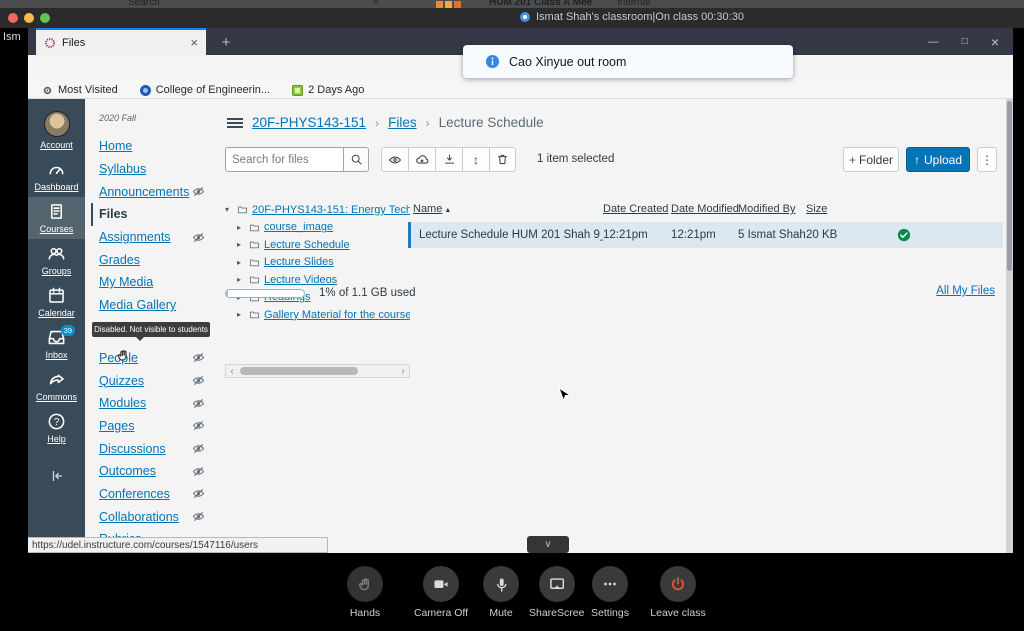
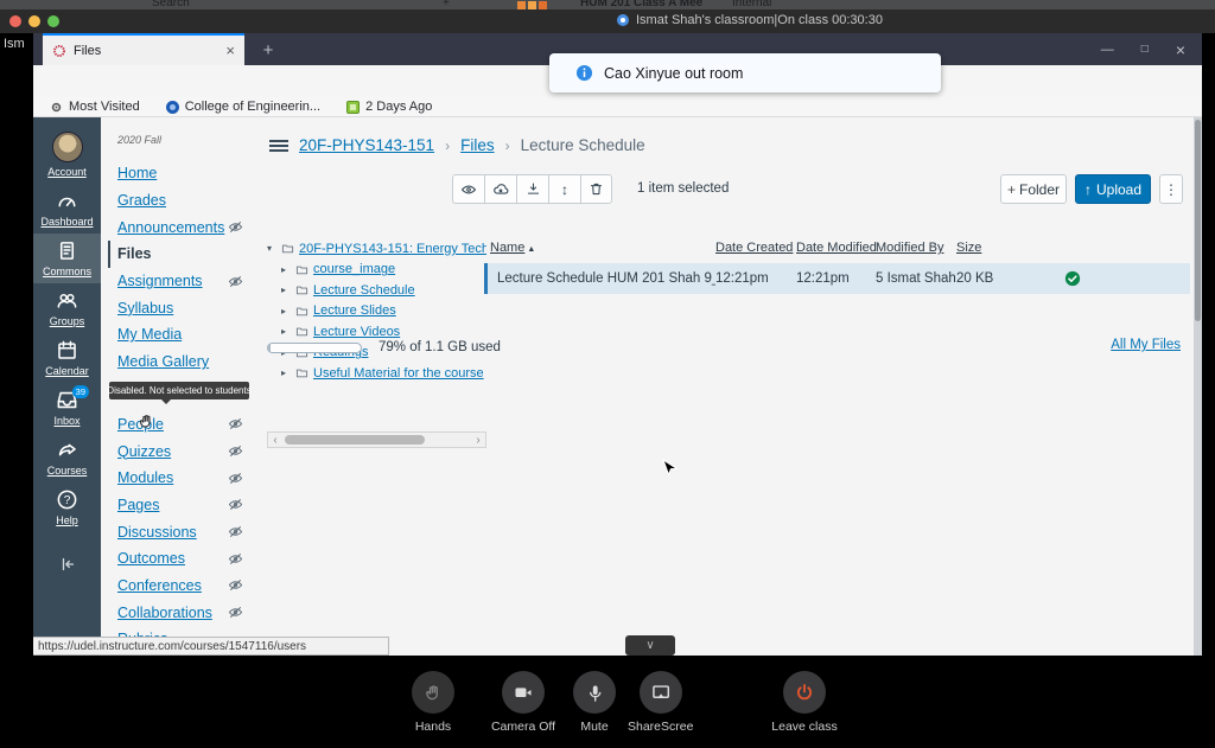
  Search
  +
  HUM 201 Class A Mee
  Internal
  Ismat Shah's classroom|On class 00:30:30
  Ism
  Files
  ×
  +
  —
  □
  ×
  Most Visited
  College of Engineerin...
  2 Days Ago
  Account
  Dashboard
- Courses
+ Commons
  Groups
  Calendar
  39
  Inbox
- Commons
+ Courses
  Help
  2020 Fall
  Home
- Syllabus
+ Grades
  Announcements
  Files
  Assignments
- Grades
+ Syllabus
  My Media
  Media Gallery
  Peole
  Quizzes
  Modules
  Pages
  Discussions
  Outcomes
  Conferences
  Collaborations
  20F-PHYS143-151
  ›
  Files
  ›
  Lecture Schedule
- Search for files
  ↕
  1 item selected
  +
  Folder
  ↑
  Upload
  ⋮
  ▾
  20F-PHYS143-151: Energy Tech
  ▸
  course_image
  ▸
  Lecture Schedule
  ▸
  Lecture Slides
  ▸
  Lecture Videos
  ▸
- Gallery Material for the course
+ Useful Material for the course
  ‹
  ›
  Name
  Date Created
  Date Modified
  Modified By
  Size
  Lecture Schedule HUM 201 Shah 9
  12:21pm
  12:21pm
  5 Ismat Shah
  20 KB
- 1% of 1.1 GB used
+ 79% of 1.1 GB used
  All My Files
  Cao Xinyue out room
- Disabled. Not visible to students
+ Disabled. Not selected to students
  https://udel.instructure.com/courses/1547116/users
  ∨
  Hands
  Camera Off
  Mute
  ShareScree
- Settings
  Leave class
